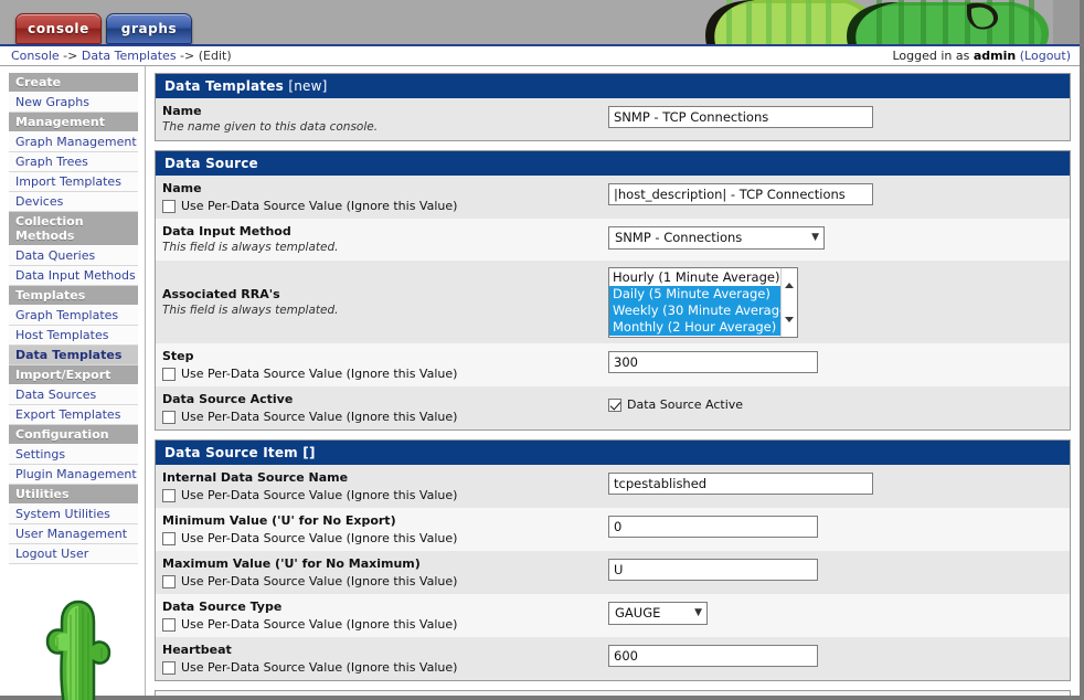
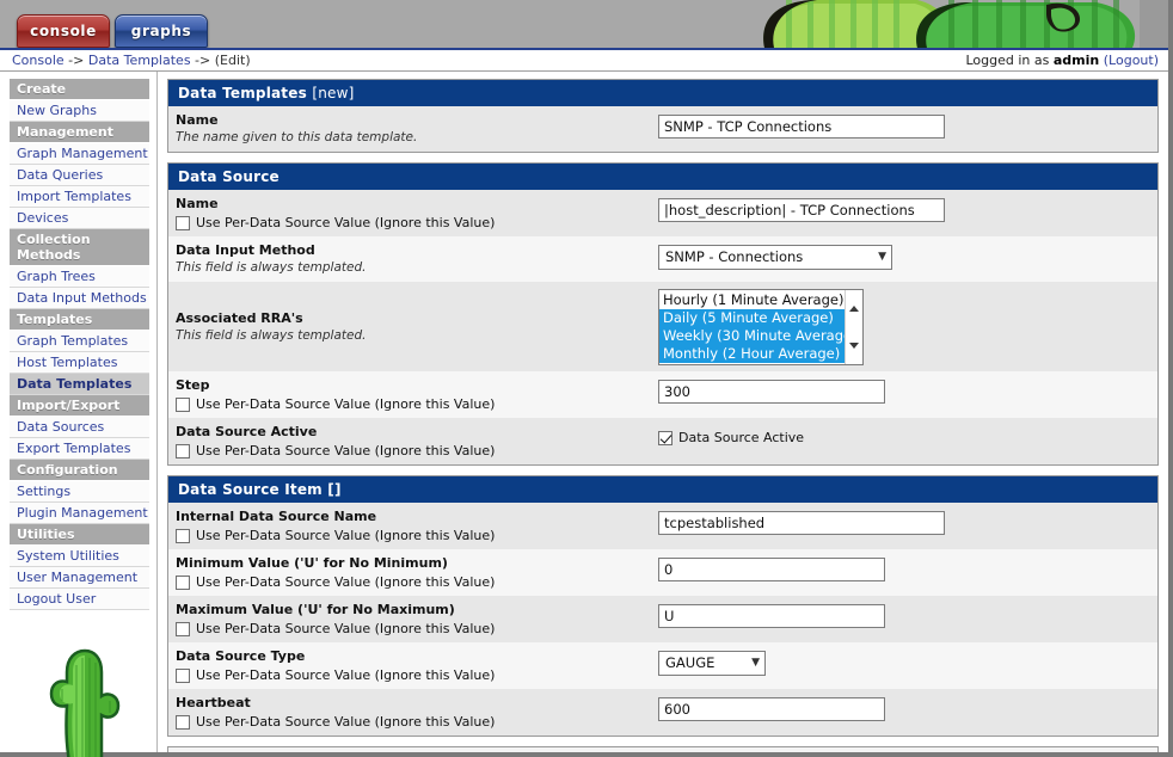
  console
  graphs
  Console -> Data Templates -> (Edit)
  Logged in as admin (Logout)
  Create
  New Graphs
  Management
  Graph Management
- Graph Trees
+ Data Queries
  Import Templates
  Devices
  Collection Methods
- Data Queries
+ Graph Trees
  Data Input Methods
  Templates
  Graph Templates
  Host Templates
  Data Templates
  Import/Export
  Data Sources
  Export Templates
  Configuration
  Settings
  Plugin Management
  Utilities
  System Utilities
  User Management
  Logout User
  Data Templates [new]
  Name
- The name given to this data console.
+ The name given to this data template.
  SNMP - TCP Connections
  Data Source
  Name
  Use Per-Data Source Value (Ignore this Value)
  |host_description| - TCP Connections
  Data Input Method
  This field is always templated.
  SNMP - Connections
  ▼
  Associated RRA's
  This field is always templated.
  Hourly (1 Minute Average)
  Daily (5 Minute Average)
  Weekly (30 Minute Averag
  Monthly (2 Hour Average)
  Step
  Use Per-Data Source Value (Ignore this Value)
  300
  Data Source Active
  Use Per-Data Source Value (Ignore this Value)
  Data Source Active
  Data Source Item []
  Internal Data Source Name
  Use Per-Data Source Value (Ignore this Value)
  tcpestablished
- Minimum Value ('U' for No Export)
+ Minimum Value ('U' for No Minimum)
  Use Per-Data Source Value (Ignore this Value)
  0
  Maximum Value ('U' for No Maximum)
  Use Per-Data Source Value (Ignore this Value)
  U
  Data Source Type
  Use Per-Data Source Value (Ignore this Value)
  GAUGE
  ▼
  Heartbeat
  Use Per-Data Source Value (Ignore this Value)
  600
